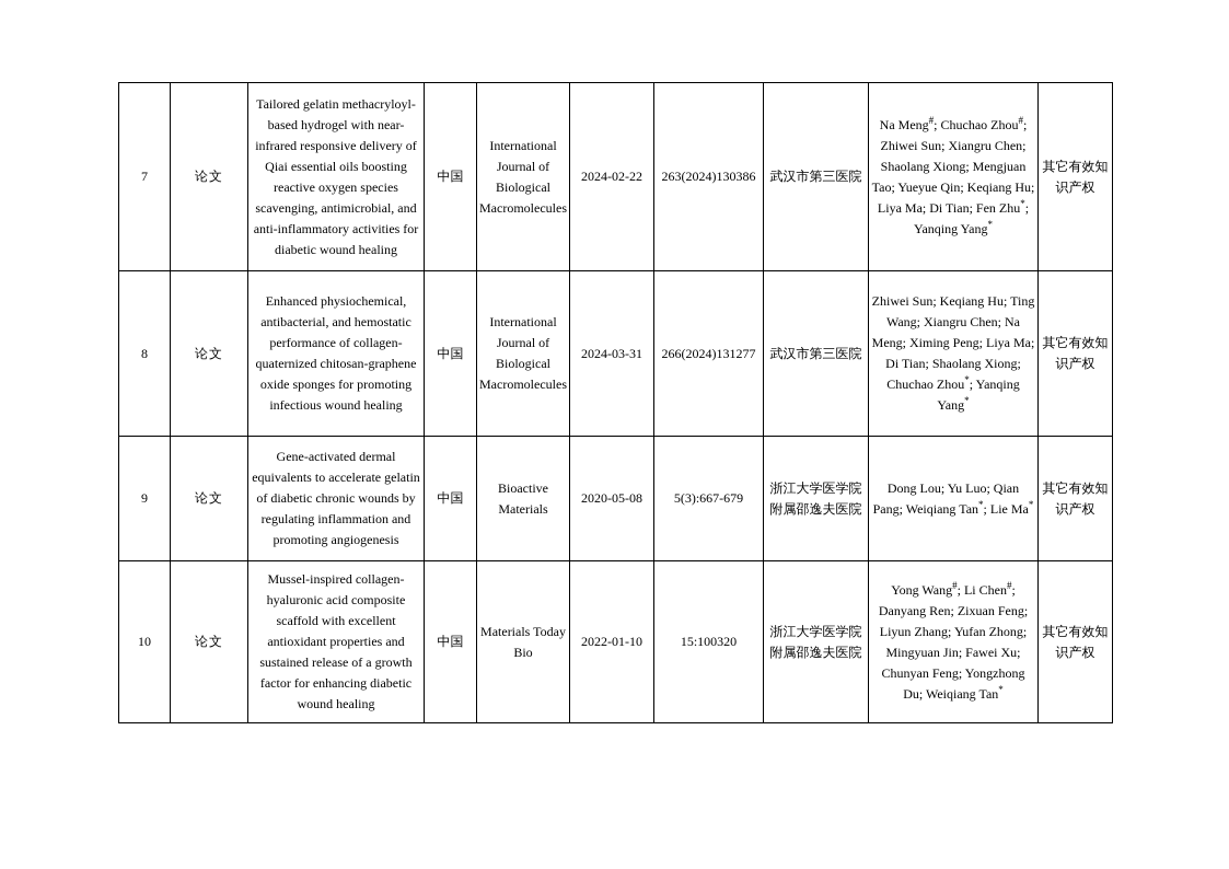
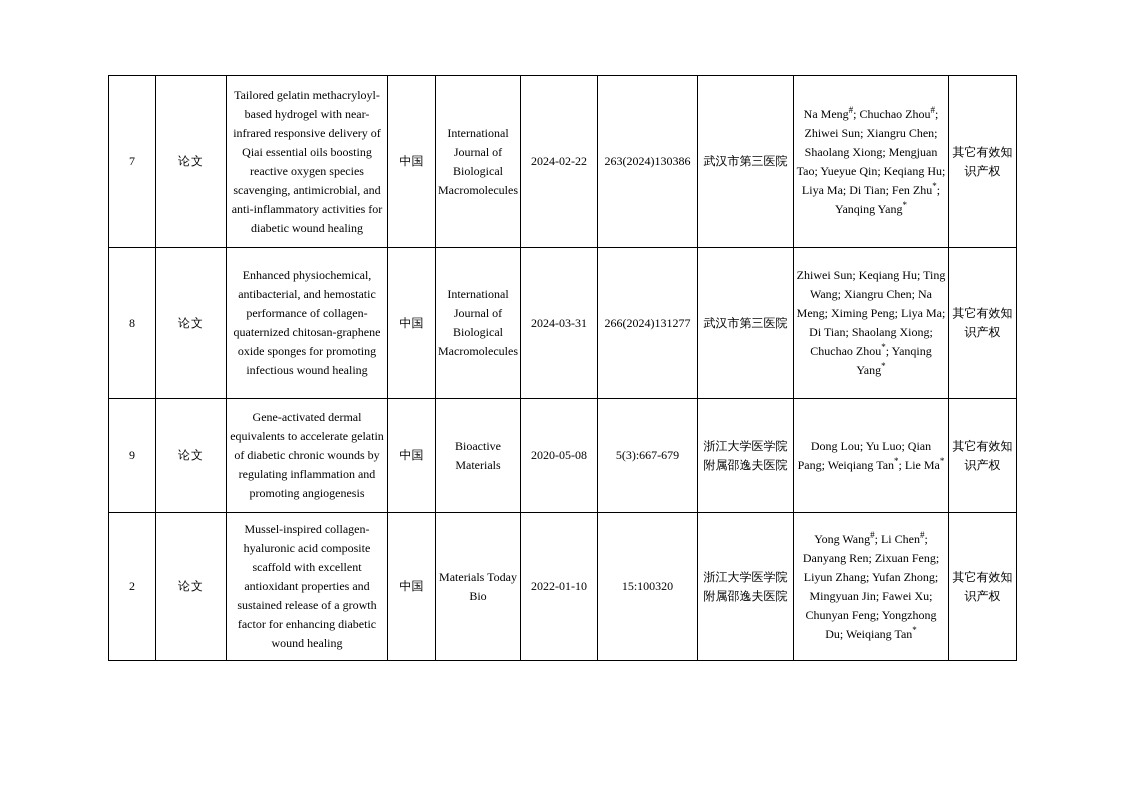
  7	论文	Tailored gelatin methacryloyl-based hydrogel with near-infrared responsive delivery of Qiai essential oils boosting reactive oxygen species scavenging, antimicrobial, and anti-inflammatory activities for diabetic wound healing	中国	International Journal of Biological Macromolecules	2024-02-22	263(2024)130386	武汉市第三医院	Na Meng#; Chuchao Zhou#; Zhiwei Sun; Xiangru Chen; Shaolang Xiong; Mengjuan Tao; Yueyue Qin; Keqiang Hu; Liya Ma; Di Tian; Fen Zhu*; Yanqing Yang*	其它有效知识产权
  8	论文	Enhanced physiochemical, antibacterial, and hemostatic performance of collagen-quaternized chitosan-graphene oxide sponges for promoting infectious wound healing	中国	International Journal of Biological Macromolecules	2024-03-31	266(2024)131277	武汉市第三医院	Zhiwei Sun; Keqiang Hu; Ting Wang; Xiangru Chen; Na Meng; Ximing Peng; Liya Ma; Di Tian; Shaolang Xiong; Chuchao Zhou*; Yanqing Yang*	其它有效知识产权
  9	论文	Gene-activated dermal equivalents to accelerate gelatin of diabetic chronic wounds by regulating inflammation and promoting angiogenesis	中国	Bioactive Materials	2020-05-08	5(3):667-679	浙江大学医学院附属邵逸夫医院	Dong Lou; Yu Luo; Qian Pang; Weiqiang Tan*; Lie Ma*	其它有效知识产权
- 10	论文	Mussel-inspired collagen-hyaluronic acid composite scaffold with excellent antioxidant properties and sustained release of a growth factor for enhancing diabetic wound healing	中国	Materials Today Bio	2022-01-10	15:100320	浙江大学医学院附属邵逸夫医院	Yong Wang#; Li Chen#; Danyang Ren; Zixuan Feng; Liyun Zhang; Yufan Zhong; Mingyuan Jin; Fawei Xu; Chunyan Feng; Yongzhong Du; Weiqiang Tan*	其它有效知识产权
+ 2	论文	Mussel-inspired collagen-hyaluronic acid composite scaffold with excellent antioxidant properties and sustained release of a growth factor for enhancing diabetic wound healing	中国	Materials Today Bio	2022-01-10	15:100320	浙江大学医学院附属邵逸夫医院	Yong Wang#; Li Chen#; Danyang Ren; Zixuan Feng; Liyun Zhang; Yufan Zhong; Mingyuan Jin; Fawei Xu; Chunyan Feng; Yongzhong Du; Weiqiang Tan*	其它有效知识产权
